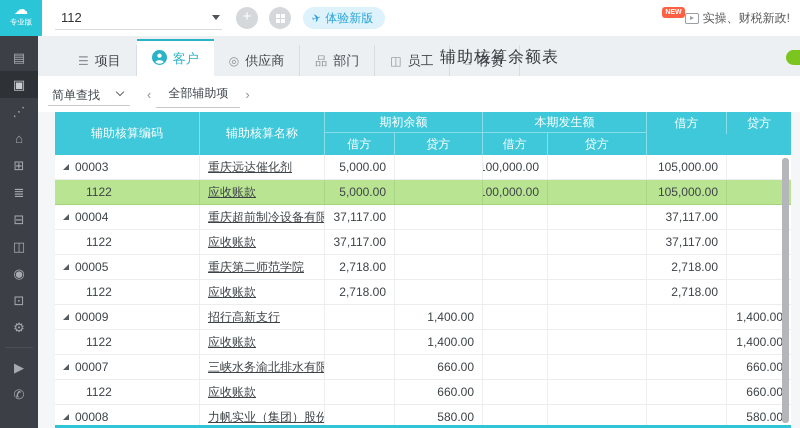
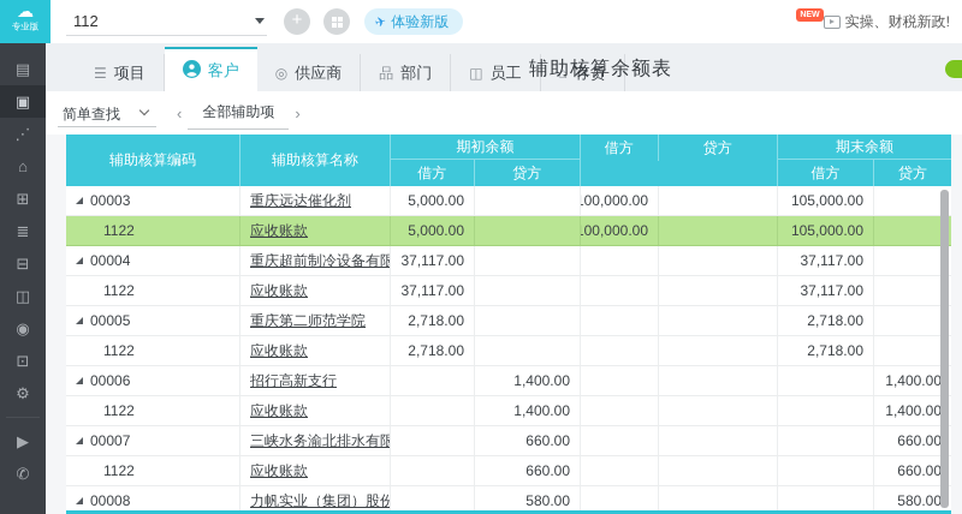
  ☁
  专业版
  112
  +
  实操、财税新政!
  ▤
  ▣
  ⋰
  ⌂
  ⊞
  ≣
  ⊟
  ◫
  ◉
  ⊡
  ⚙
  ▶
  ✆
  ☰
  项目
  客户
  ◎
  供应商
  品
  部门
  ◫
  员工
  ⌂
  存货
  辅助核算余额表
  简单查找
  ‹
  全部辅助项
  ›
  辅助核算编码
  辅助核算名称
  期初余额
  借方
  贷方
- 本期发生额
  借方
  贷方
+ 期末余额
  借方
  贷方
  00003
  重庆远达催化剂
  5,000.00
  100,000.00
  105,000.00
  1122
  应收账款
  5,000.00
  100,000.00
  105,000.00
  00004
  重庆超前制冷设备有限
  37,117.00
  37,117.00
  1122
  应收账款
  37,117.00
  37,117.00
  00005
  重庆第二师范学院
  2,718.00
  2,718.00
  1122
  应收账款
  2,718.00
  2,718.00
- 00009
+ 00006
  招行高新支行
  1,400.00
  1,400.00
  1122
  应收账款
  1,400.00
  1,400.00
  00007
  三峡水务渝北排水有限
  660.00
  660.00
  1122
  应收账款
  660.00
  660.00
  00008
  力帆实业（集团）股份
  580.00
  580.00
